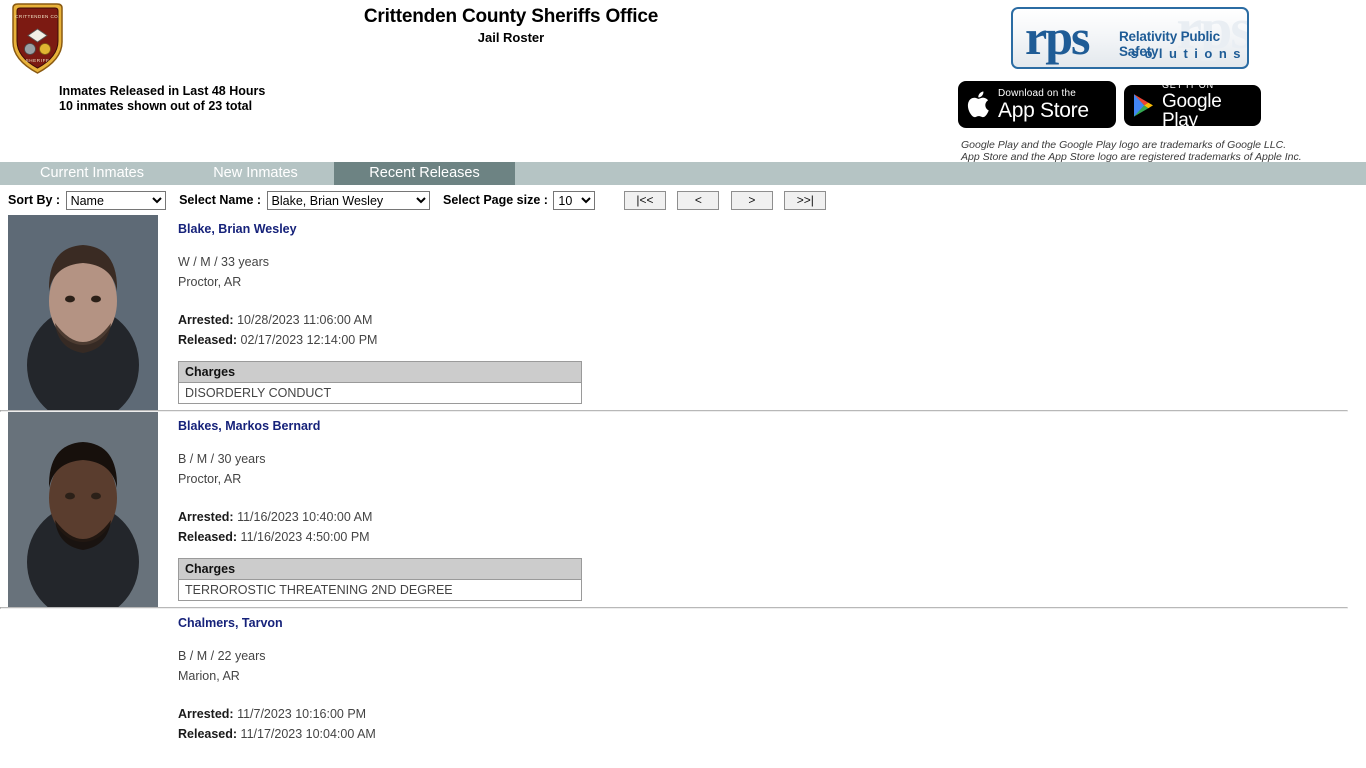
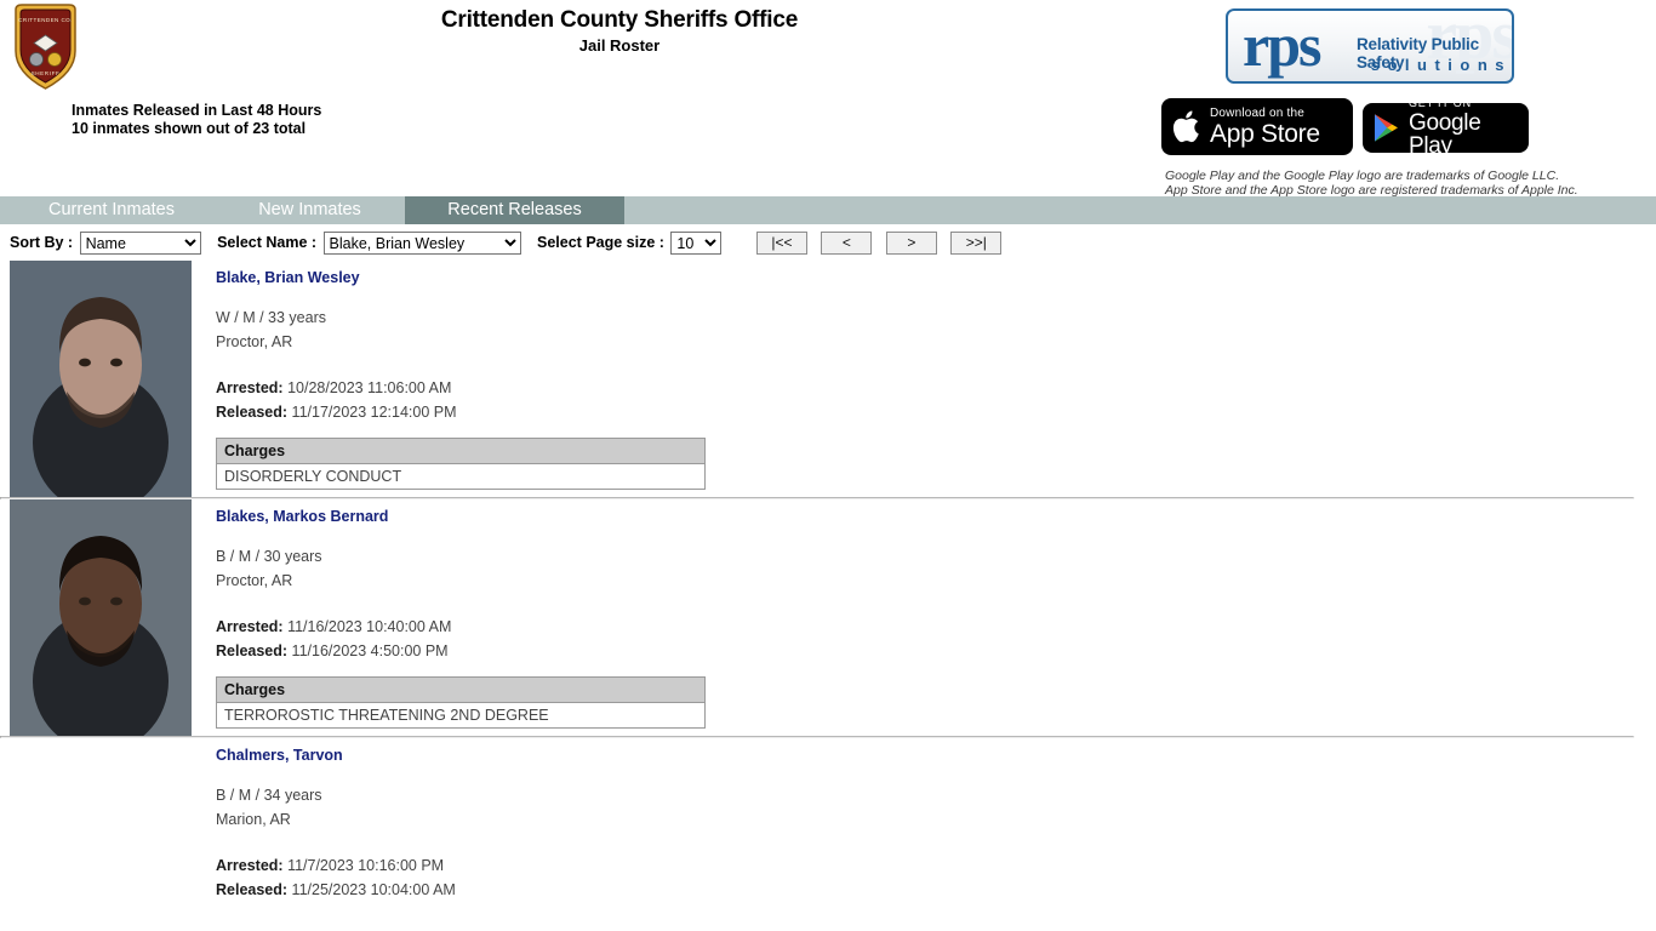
  Crittenden County Sheriffs Office
  Jail Roster
  Inmates Released in Last 48 Hours
  10 inmates shown out of 23 total
  rps
  rps
  Relativity Public Safety
  solutions
  Download on the
  App Store
  GET IT ON
  Google Play
  Google Play and the Google Play logo are trademarks of Google LLC.
  App Store and the App Store logo are registered trademarks of Apple Inc.
  Current Inmates
  New Inmates
  Recent Releases
  Sort By : Name Select Name : Blake, Brian Wesley Select Page size : 10 |<< < > >>|
  Blake, Brian Wesley
  W / M / 33 years
  Proctor, AR
  Arrested: 10/28/2023 11:06:00 AM
- Released: 02/17/2023 12:14:00 PM
+ Released: 11/17/2023 12:14:00 PM
  Charges
  DISORDERLY CONDUCT
  Blakes, Markos Bernard
  B / M / 30 years
  Proctor, AR
  Arrested: 11/16/2023 10:40:00 AM
  Released: 11/16/2023 4:50:00 PM
  Charges
  TERROROSTIC THREATENING 2ND DEGREE
  Chalmers, Tarvon
- B / M / 22 years
+ B / M / 34 years
  Marion, AR
  Arrested: 11/7/2023 10:16:00 PM
- Released: 11/17/2023 10:04:00 AM
+ Released: 11/25/2023 10:04:00 AM
